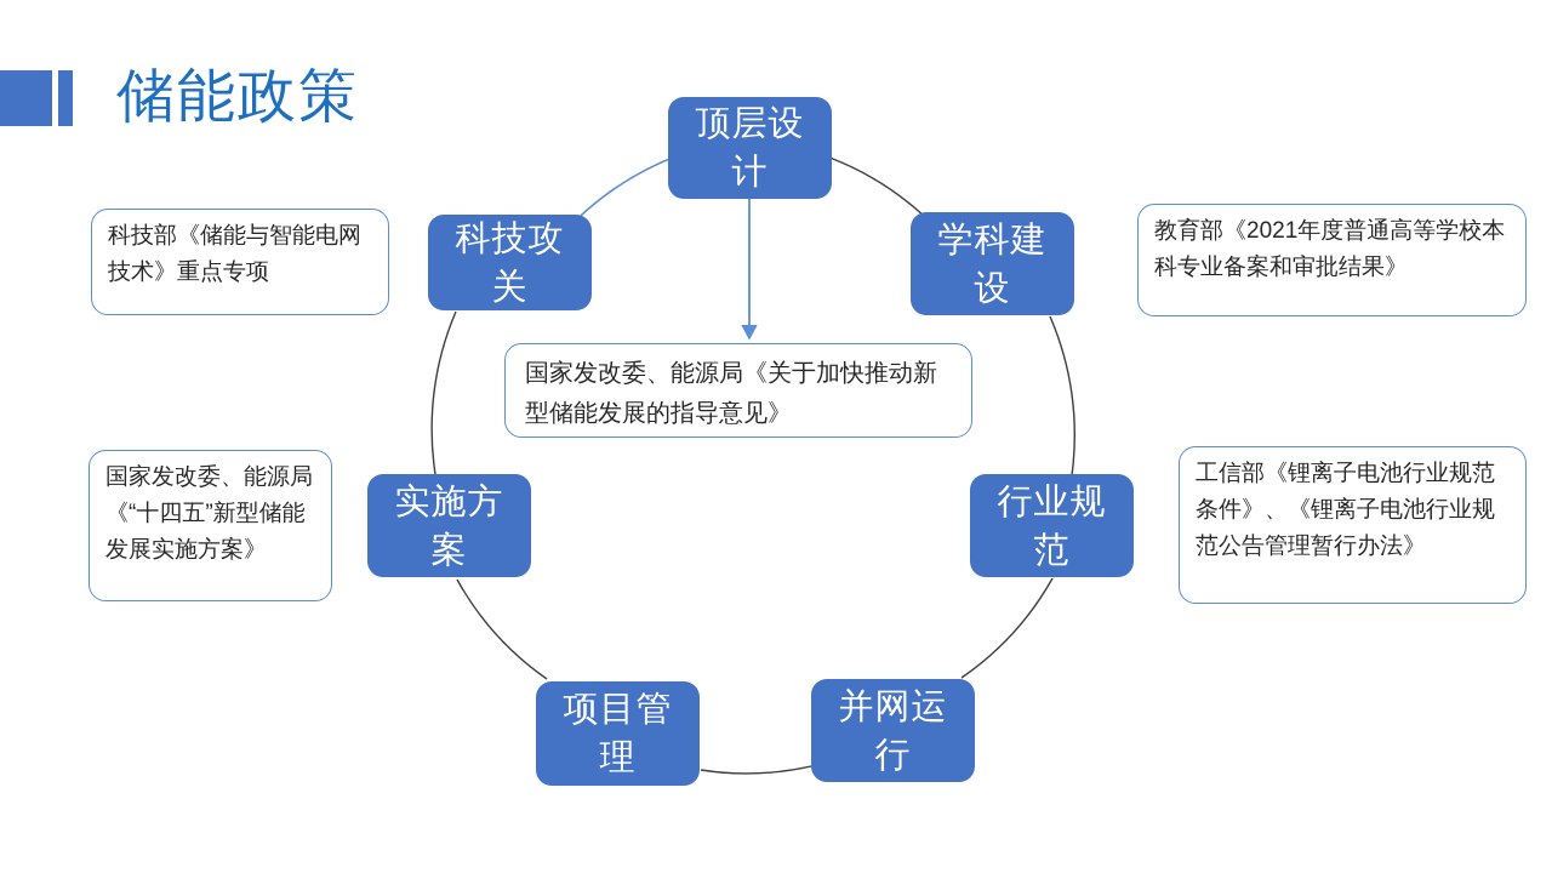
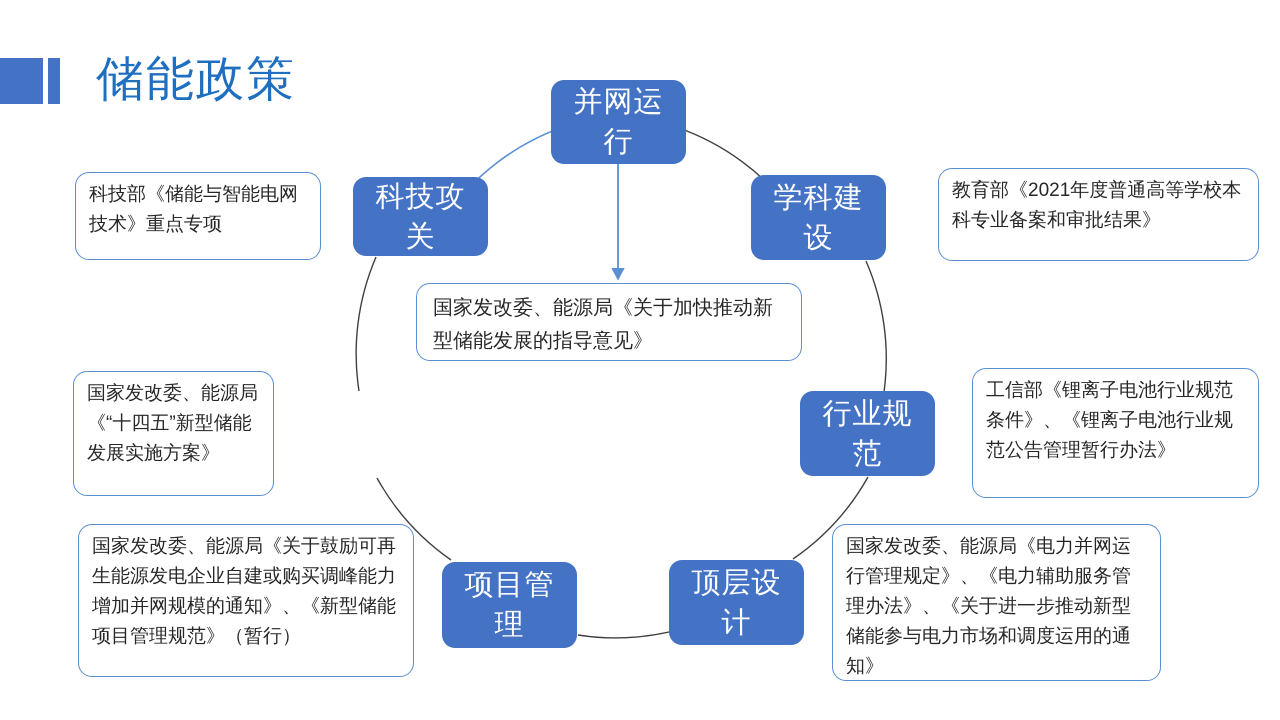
  储能政策
- 顶层设计
+ 并网运行
  学科建设
  行业规范
- 并网运行
+ 顶层设计
  项目管理
- 实施方案
  科技攻关
  科技部《储能与智能电网技术》重点专项
  教育部《2021年度普通高等学校本科专业备案和审批结果》
  国家发改委、能源局《关于加快推动新型储能发展的指导意见》
  国家发改委、能源局《“十四五”新型储能发展实施方案》
  工信部《锂离子电池行业规范条件》、《锂离子电池行业规范公告管理暂行办法》
+ 国家发改委、能源局《关于鼓励可再生能源发电企业自建或购买调峰能力增加并网规模的通知》、《新型储能项目管理规范》（暂行）
+ 国家发改委、能源局《电力并网运行管理规定》、《电力辅助服务管理办法》、《关于进一步推动新型储能参与电力市场和调度运用的通知》
